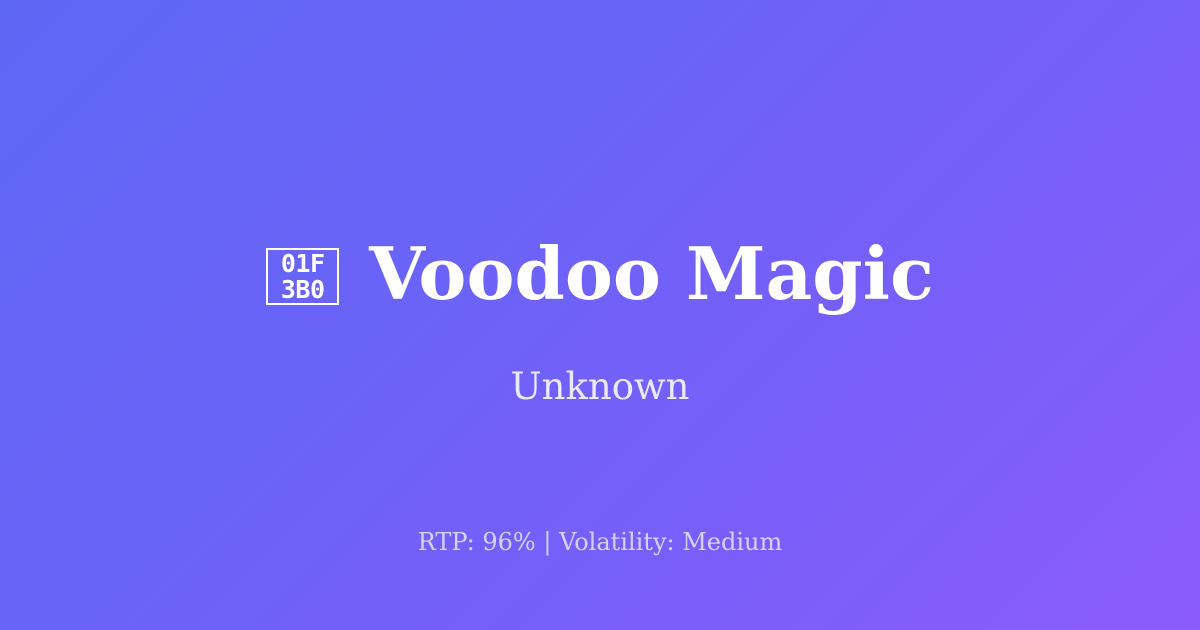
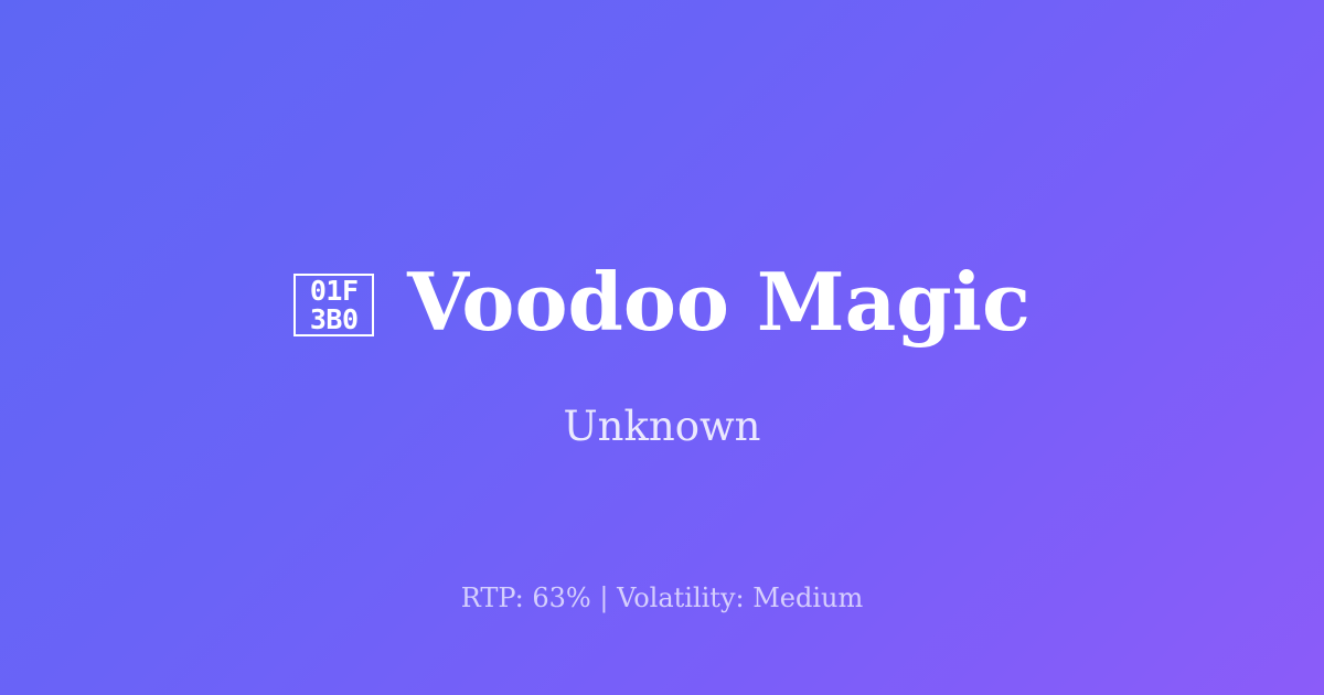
  01F
  3B0
  Voodoo Magic
  Unknown
- RTP: 96% | Volatility: Medium
+ RTP: 63% | Volatility: Medium
